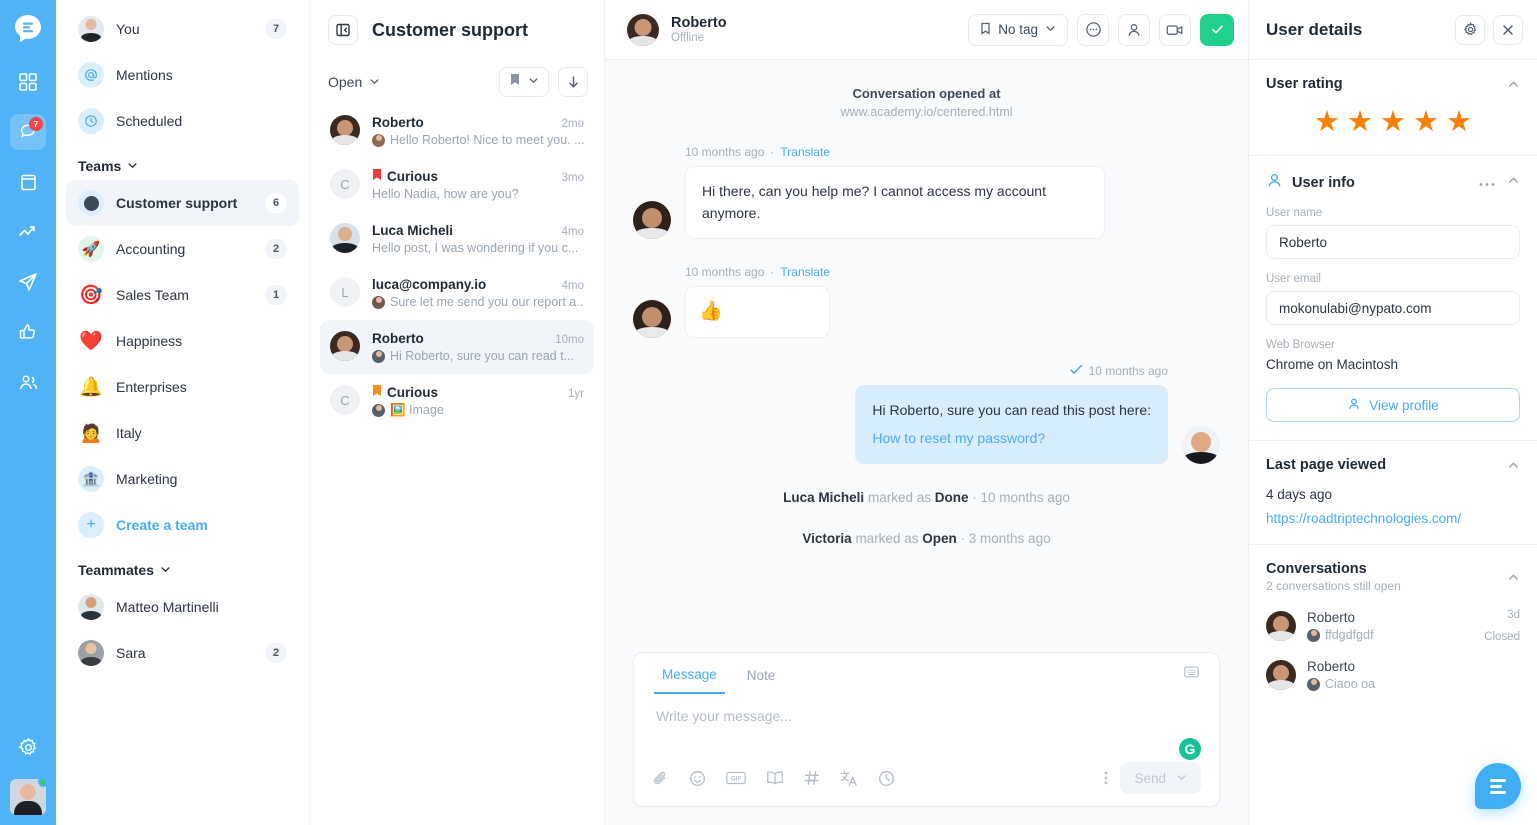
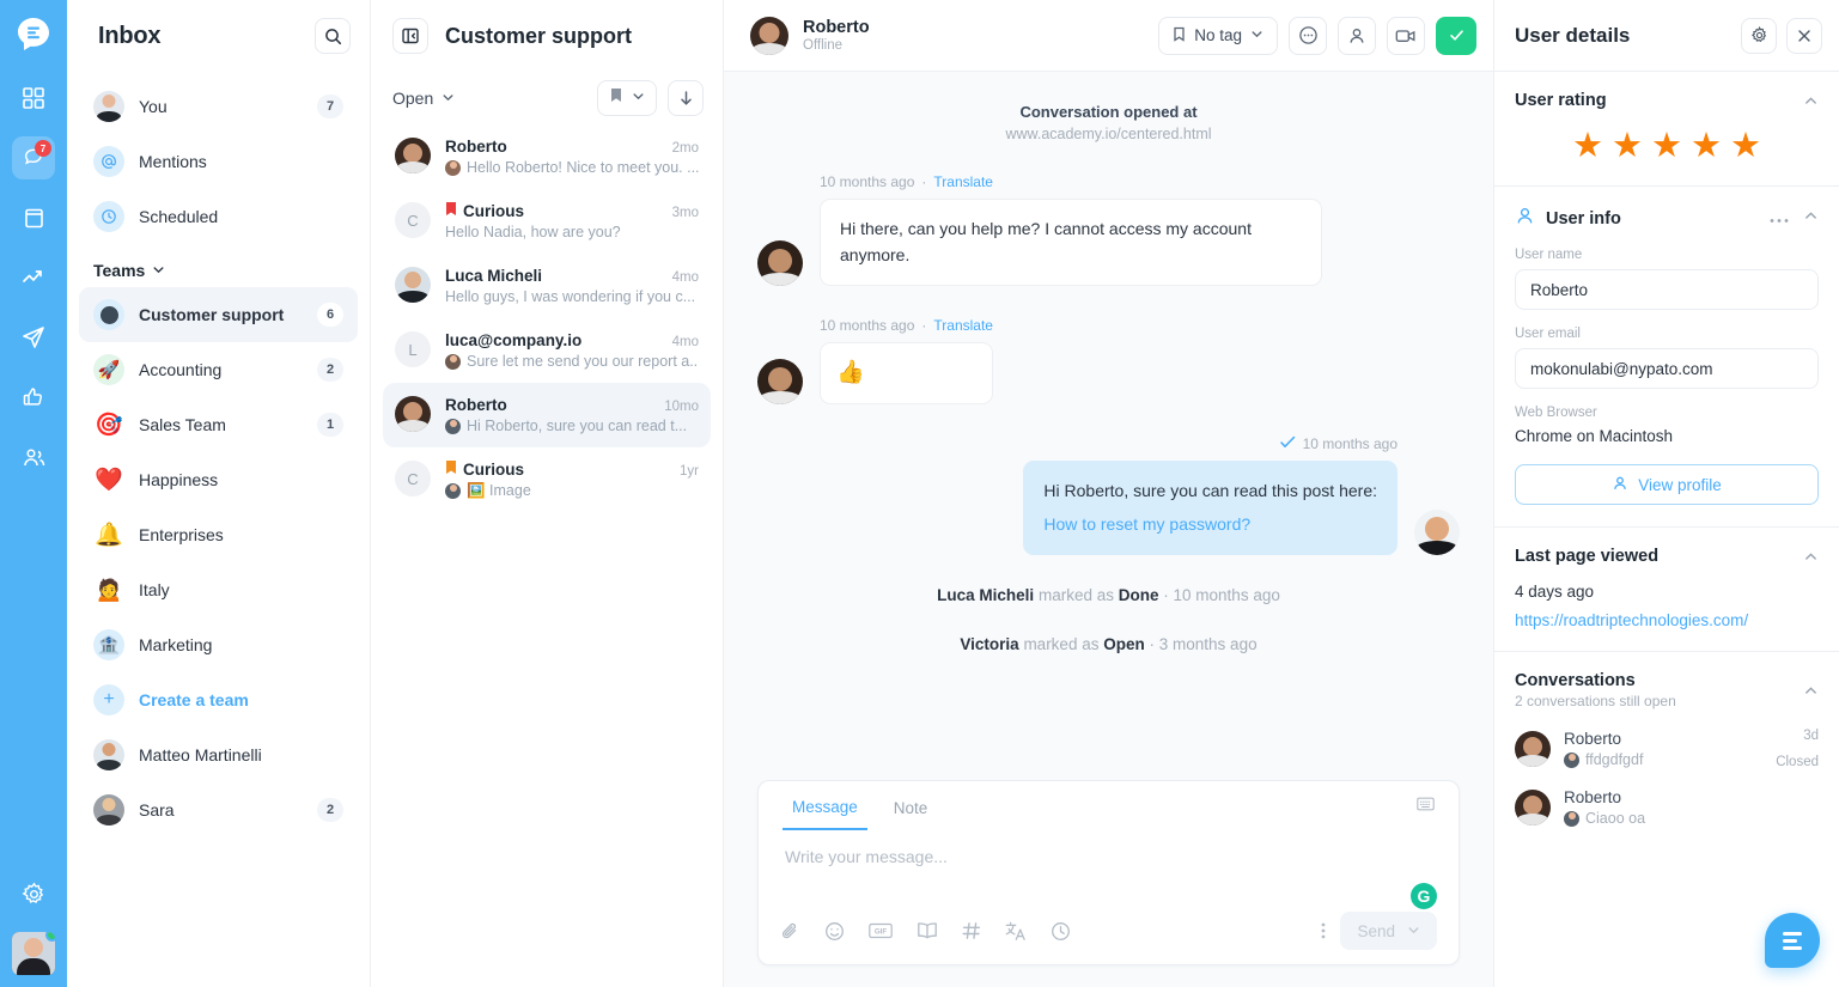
  7
+ Inbox
  You
  7
  Mentions
  Scheduled
  Teams
  Customer support
  6
  🚀
  Accounting
  2
  🎯
  Sales Team
  1
  ❤️
  Happiness
  🔔
  Enterprises
  🙍
  Italy
  🏦
  Marketing
  +
  Create a team
- Teammates
  Matteo Martinelli
  Sara
  2
  Customer support
  Open
  Roberto
  2mo
  Hello Roberto! Nice to meet you. ...
  C
  Curious
  3mo
  Hello Nadia, how are you?
  Luca Micheli
  4mo
- Hello post, I was wondering if you c...
+ Hello guys, I was wondering if you c...
  L
  luca@company.io
  4mo
  Sure let me send you our report a..
  Roberto
  10mo
  Hi Roberto, sure you can read t...
  C
  Curious
  1yr
  🖼️ Image
  Roberto
  Offline
  No tag
  Conversation opened at
  www.academy.io/centered.html
  10 months ago
  ·
  Translate
  Hi there, can you help me? I cannot access my account anymore.
  10 months ago
  ·
  Translate
  👍
  10 months ago
  Hi Roberto, sure you can read this post here:
  How to reset my password?
  Luca Micheli marked as Done · 10 months ago
  Victoria marked as Open · 3 months ago
  Message
  Note
  Write your message...
  Send
  G
  User details
  User rating
  ★
  ★
  ★
  ★
  ★
  User info
  User name
  Roberto
  User email
  mokonulabi@nypato.com
  Web Browser
  Chrome on Macintosh
  View profile
  Last page viewed
  4 days ago
  https://roadtriptechnologies.com/
  Conversations
  2 conversations still open
  Roberto
  ffdgdfgdf
  3d
  Closed
  Roberto
  Ciaoo oa
